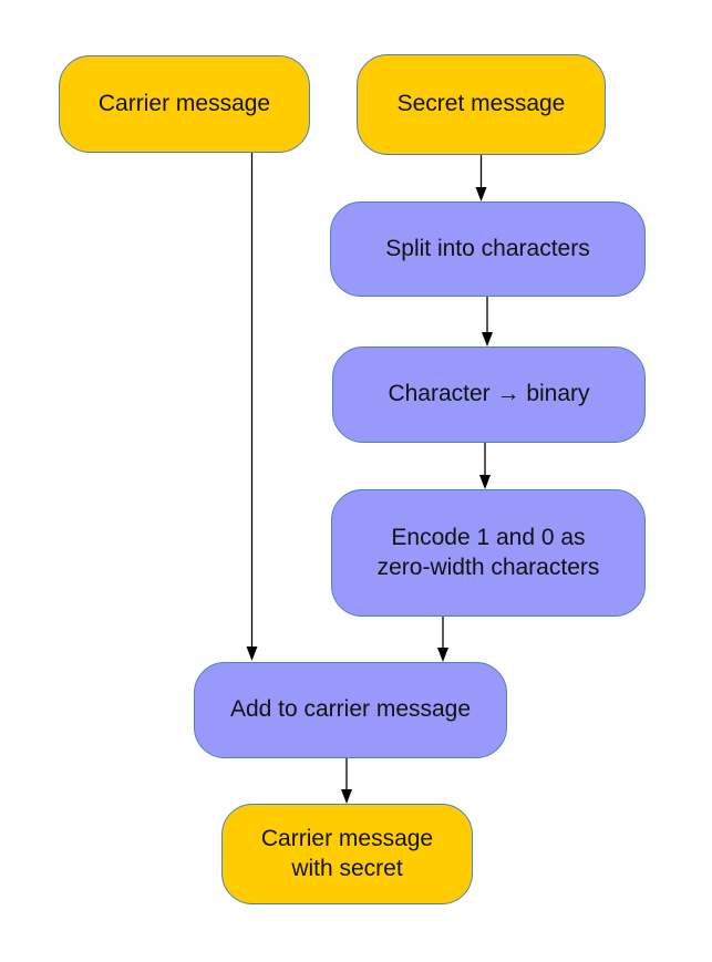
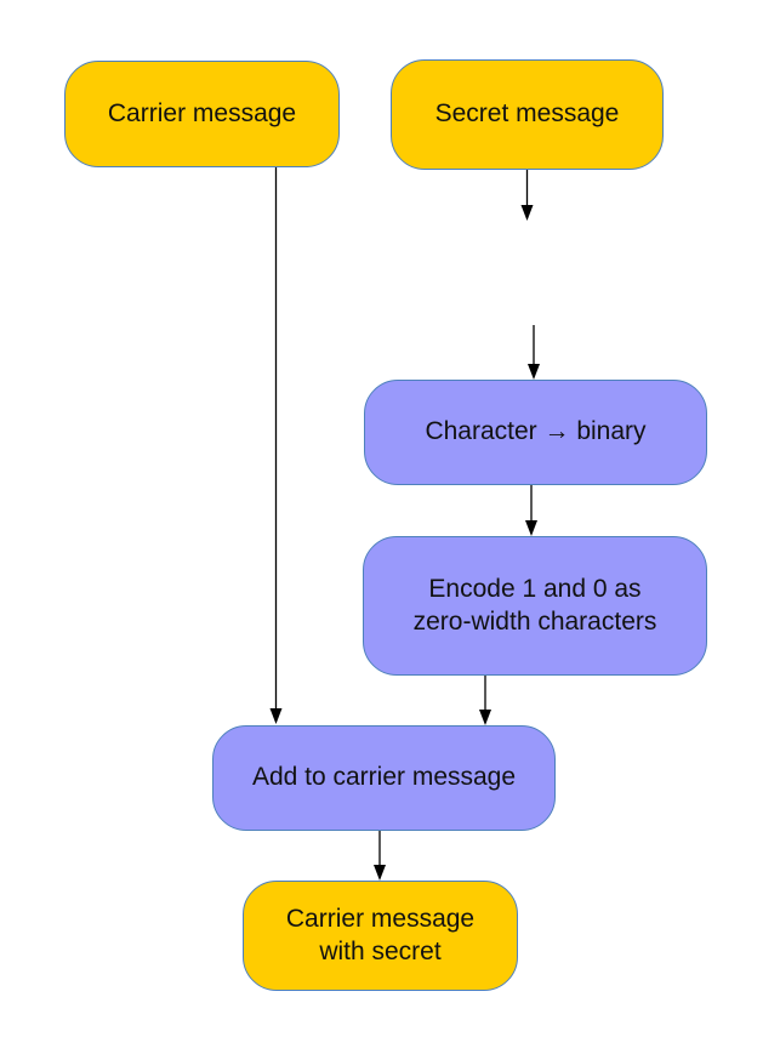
  Carrier message
  Secret message
- Split into characters
  Character → binary
  Encode 1 and 0 as
  zero-width characters
  Add to carrier message
  Carrier message
  with secret
